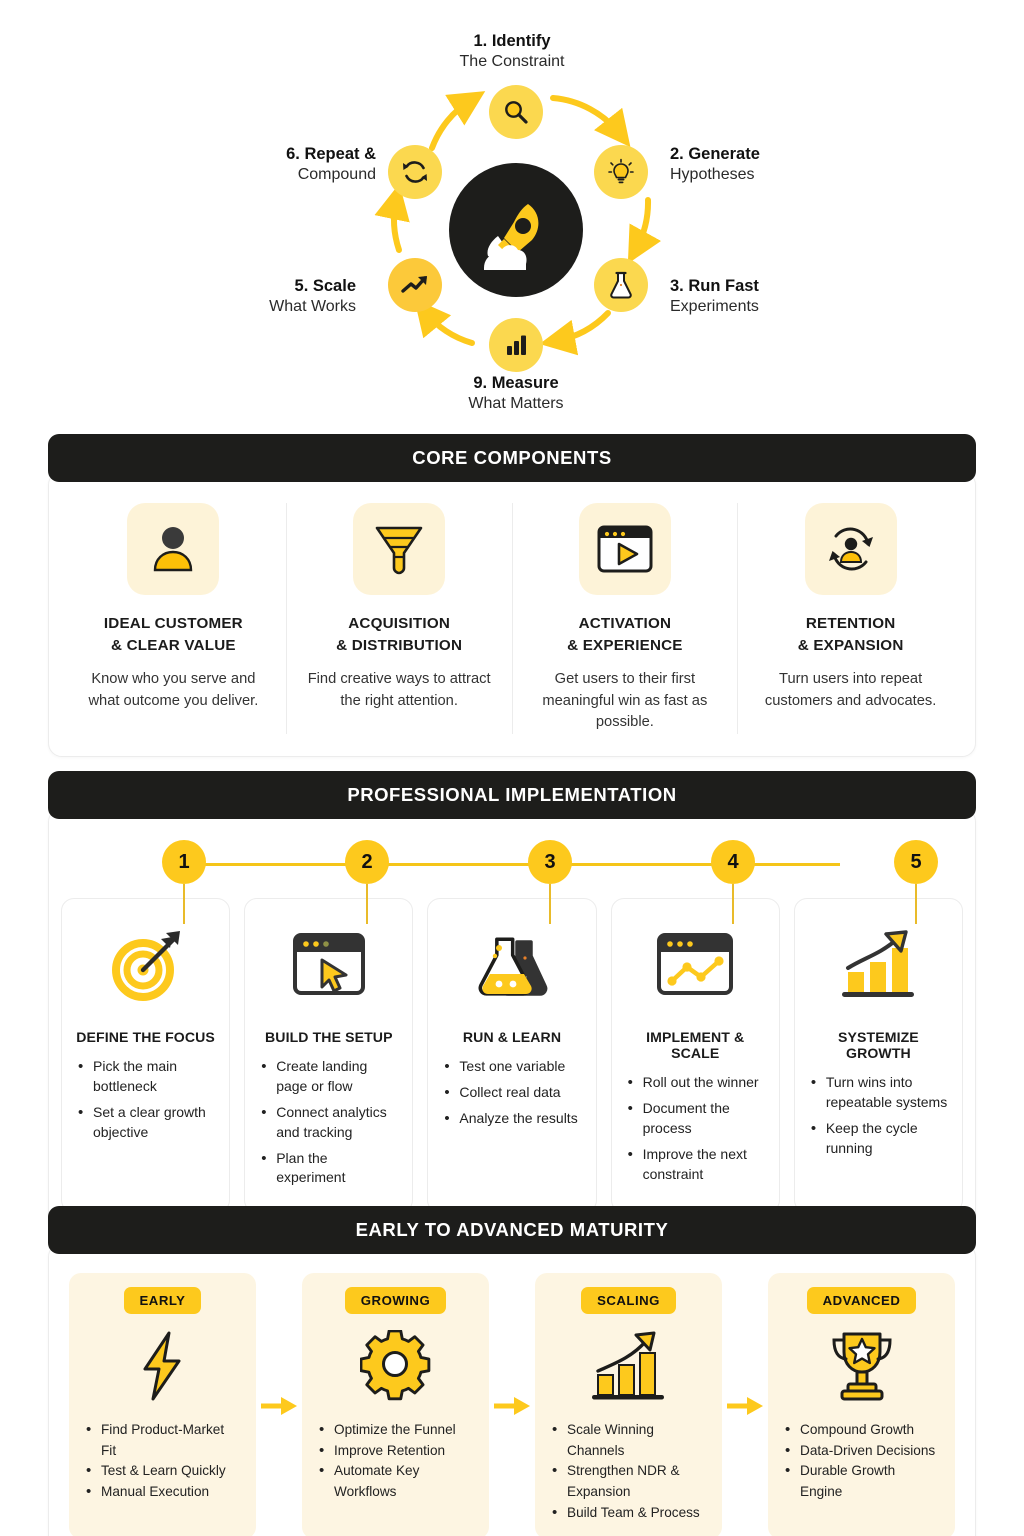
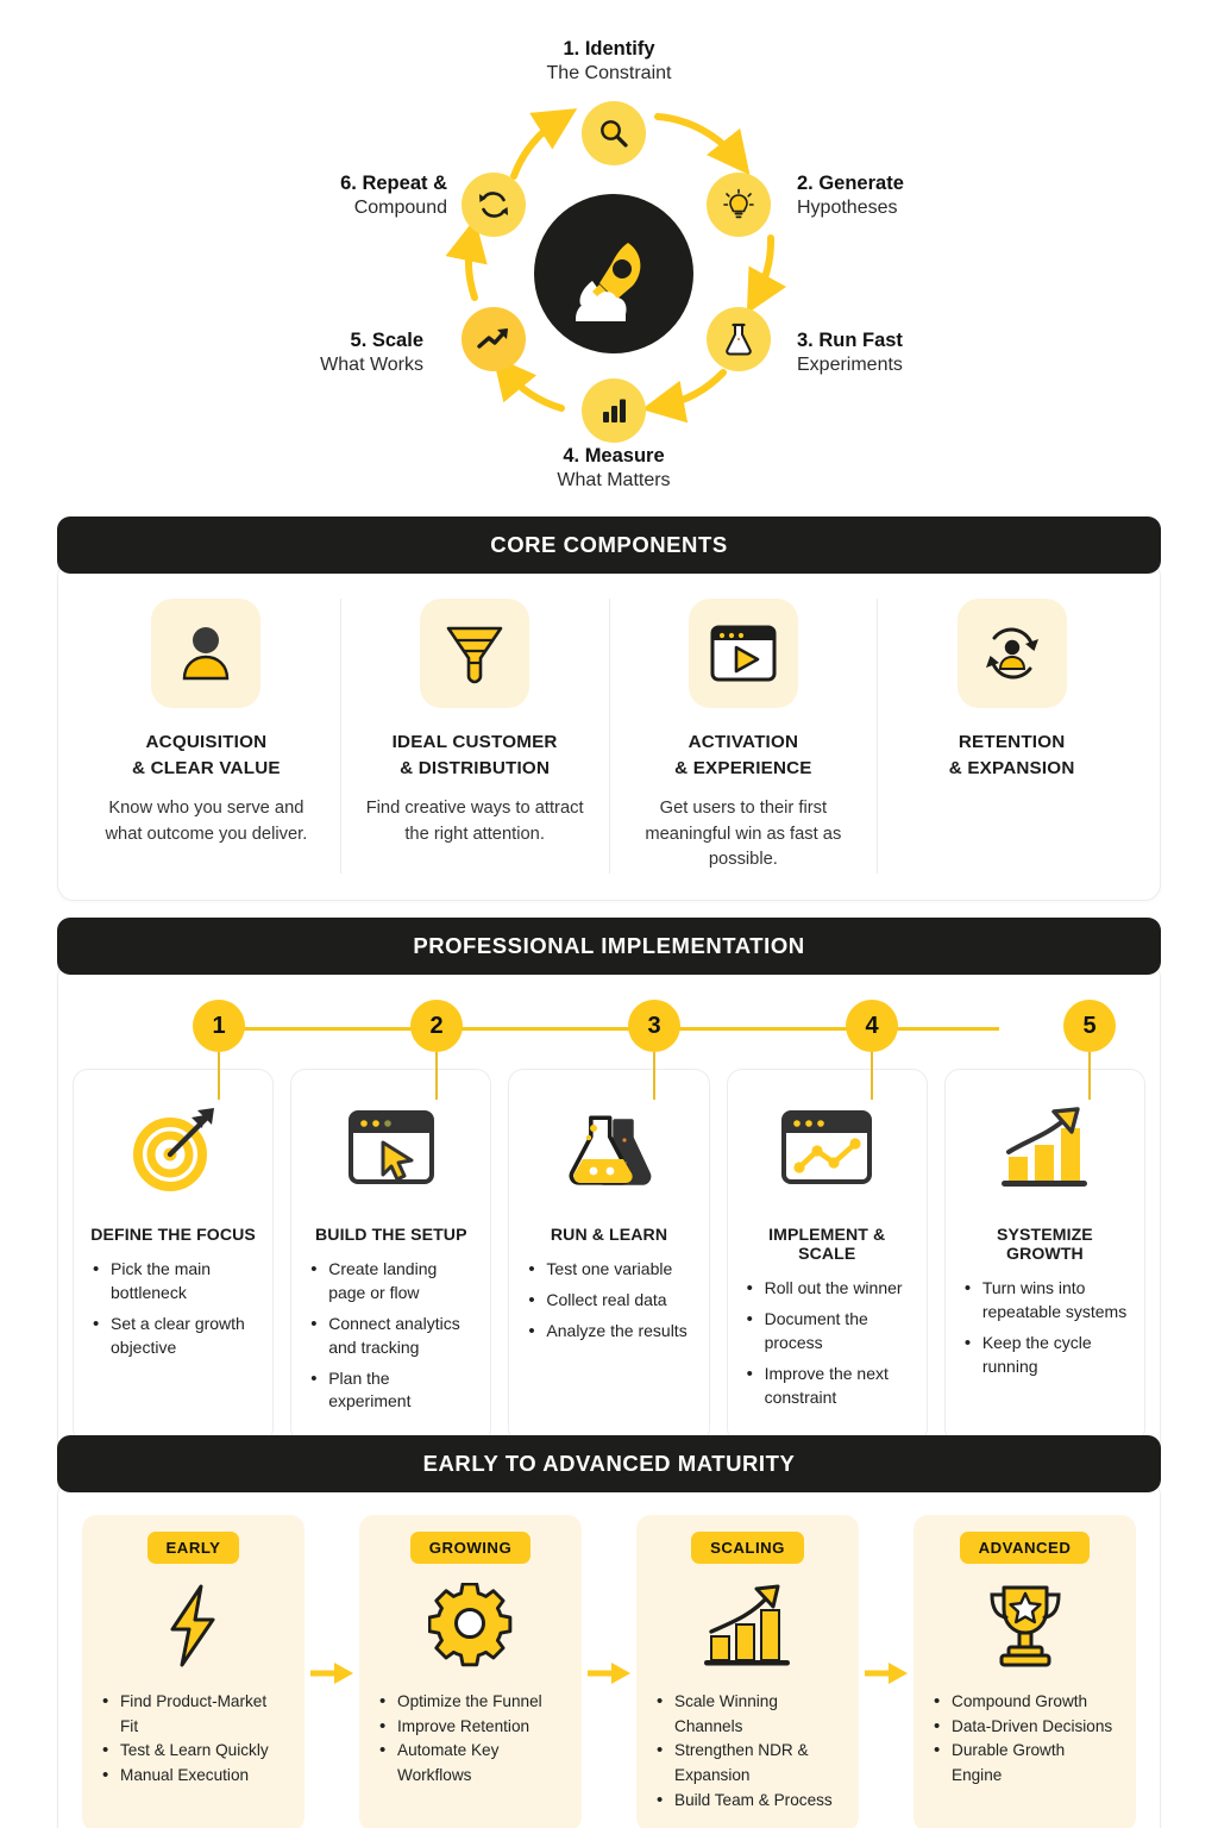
  1. Identify
  The Constraint
  2. Generate
  Hypotheses
  3. Run Fast
  Experiments
- 9. Measure
+ 4. Measure
  What Matters
  5. Scale
  What Works
  6. Repeat &
  Compound
  CORE COMPONENTS
- IDEAL CUSTOMER
+ ACQUISITION
  & CLEAR VALUE
  Know who you serve and what outcome you deliver.
- ACQUISITION
+ IDEAL CUSTOMER
  & DISTRIBUTION
  Find creative ways to attract the right attention.
  ACTIVATION
  & EXPERIENCE
  Get users to their first meaningful win as fast as possible.
  RETENTION
  & EXPANSION
- Turn users into repeat customers and advocates.
  PROFESSIONAL IMPLEMENTATION
  1
  2
  3
  4
  5
  DEFINE THE FOCUS
  Pick the main bottleneck
  Set a clear growth objective
  BUILD THE SETUP
  Create landing page or flow
  Connect analytics and tracking
  Plan the experiment
  RUN & LEARN
  Test one variable
  Collect real data
  Analyze the results
  IMPLEMENT & SCALE
  Roll out the winner
  Document the process
  Improve the next constraint
  SYSTEMIZE GROWTH
  Turn wins into repeatable systems
  Keep the cycle running
  EARLY TO ADVANCED MATURITY
  EARLY
  Find Product-Market Fit
  Test & Learn Quickly
  Manual Execution
  GROWING
  Optimize the Funnel
  Improve Retention
  Automate Key Workflows
  SCALING
  Scale Winning Channels
  Strengthen NDR & Expansion
  Build Team & Process
  ADVANCED
  Compound Growth
  Data-Driven Decisions
  Durable Growth Engine
